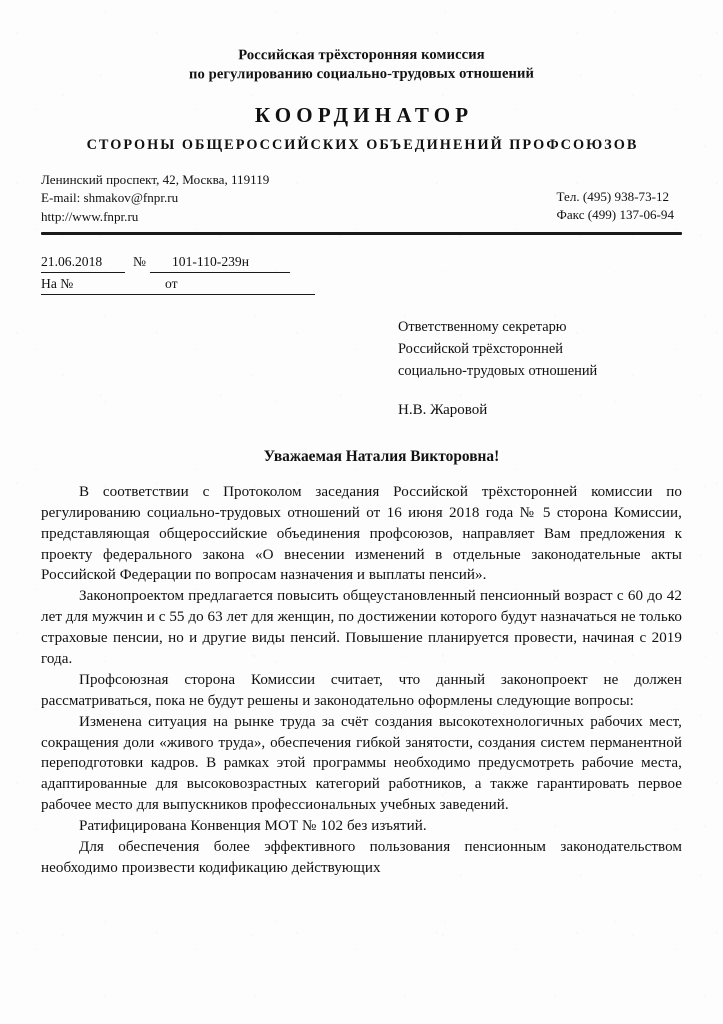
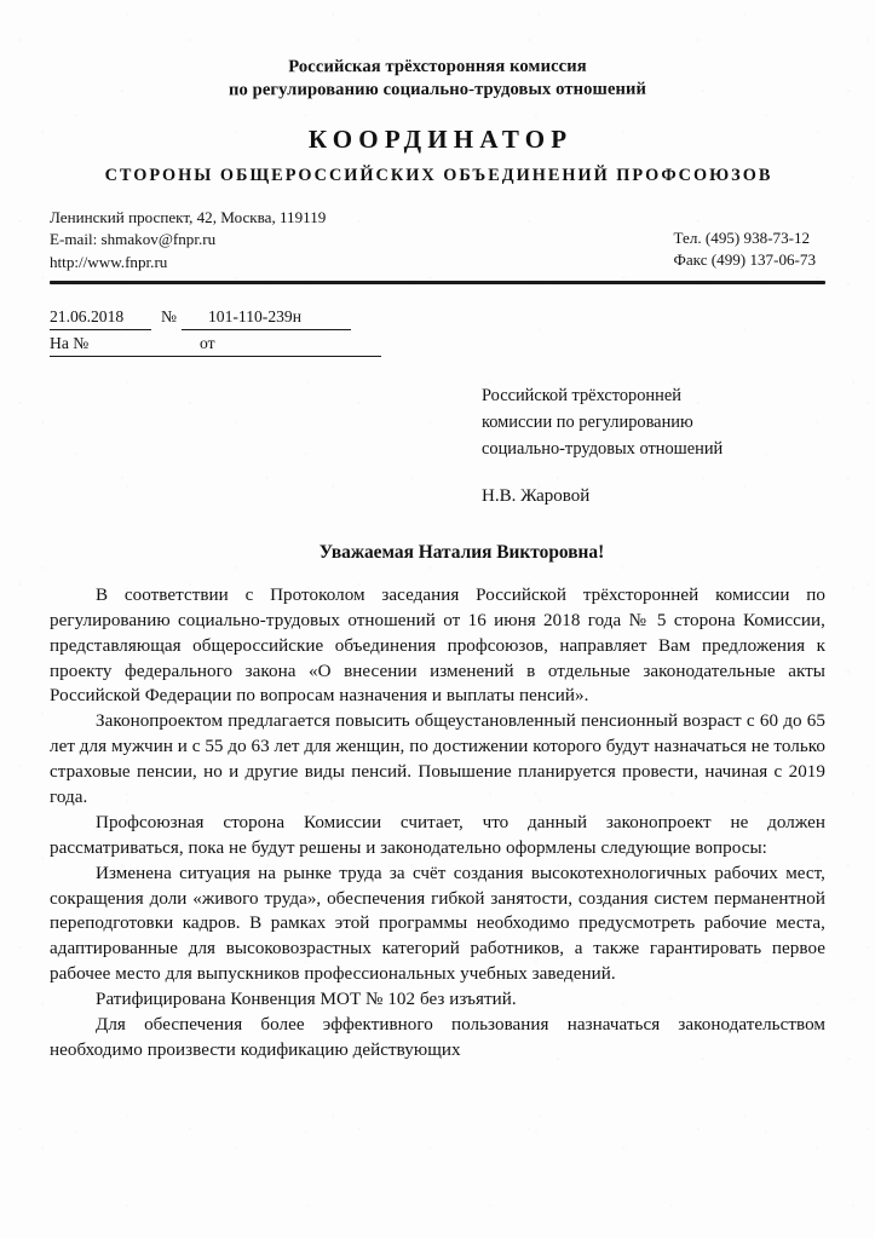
  Российская трёхсторонняя комиссия
  по регулированию социально-трудовых отношений
  КООРДИНАТОР
  СТОРОНЫ ОБЩЕРОССИЙСКИХ ОБЪЕДИНЕНИЙ ПРОФСОЮЗОВ
  Ленинский проспект, 42, Москва, 119119
  E-mail: shmakov@fnpr.ru
  http://www.fnpr.ru
  Тел. (495) 938-73-12
- Факс (499) 137-06-94
+ Факс (499) 137-06-73
  21.06.2018
  №
  101-110-239н
  На №
  от
- Ответственному секретарю
  Российской трёхсторонней
+ комиссии по регулированию
  социально-трудовых отношений
  Н.В. Жаровой
  Уважаемая Наталия Викторовна!
  В соответствии с Протоколом заседания Российской трёхсторонней комиссии по регулированию социально-трудовых отношений от 16 июня 2018 года № 5 сторона Комиссии, представляющая общероссийские объединения профсоюзов, направляет Вам предложения к проекту федерального закона «О внесении изменений в отдельные законодательные акты Российской Федерации по вопросам назначения и выплаты пенсий».
- Законопроектом предлагается повысить общеустановленный пенсионный возраст с 60 до 42 лет для мужчин и с 55 до 63 лет для женщин, по достижении которого будут назначаться не только страховые пенсии, но и другие виды пенсий. Повышение планируется провести, начиная с 2019 года.
+ Законопроектом предлагается повысить общеустановленный пенсионный возраст с 60 до 65 лет для мужчин и с 55 до 63 лет для женщин, по достижении которого будут назначаться не только страховые пенсии, но и другие виды пенсий. Повышение планируется провести, начиная с 2019 года.
  Профсоюзная сторона Комиссии считает, что данный законопроект не должен рассматриваться, пока не будут решены и законодательно оформлены следующие вопросы:
  Изменена ситуация на рынке труда за счёт создания высокотехнологичных рабочих мест, сокращения доли «живого труда», обеспечения гибкой занятости, создания систем перманентной переподготовки кадров. В рамках этой программы необходимо предусмотреть рабочие места, адаптированные для высоковозрастных категорий работников, а также гарантировать первое рабочее место для выпускников профессиональных учебных заведений.
  Ратифицирована Конвенция МОТ № 102 без изъятий.
- Для обеспечения более эффективного пользования пенсионным законодательством необходимо произвести кодификацию действующих
+ Для обеспечения более эффективного пользования назначаться законодательством необходимо произвести кодификацию действующих
